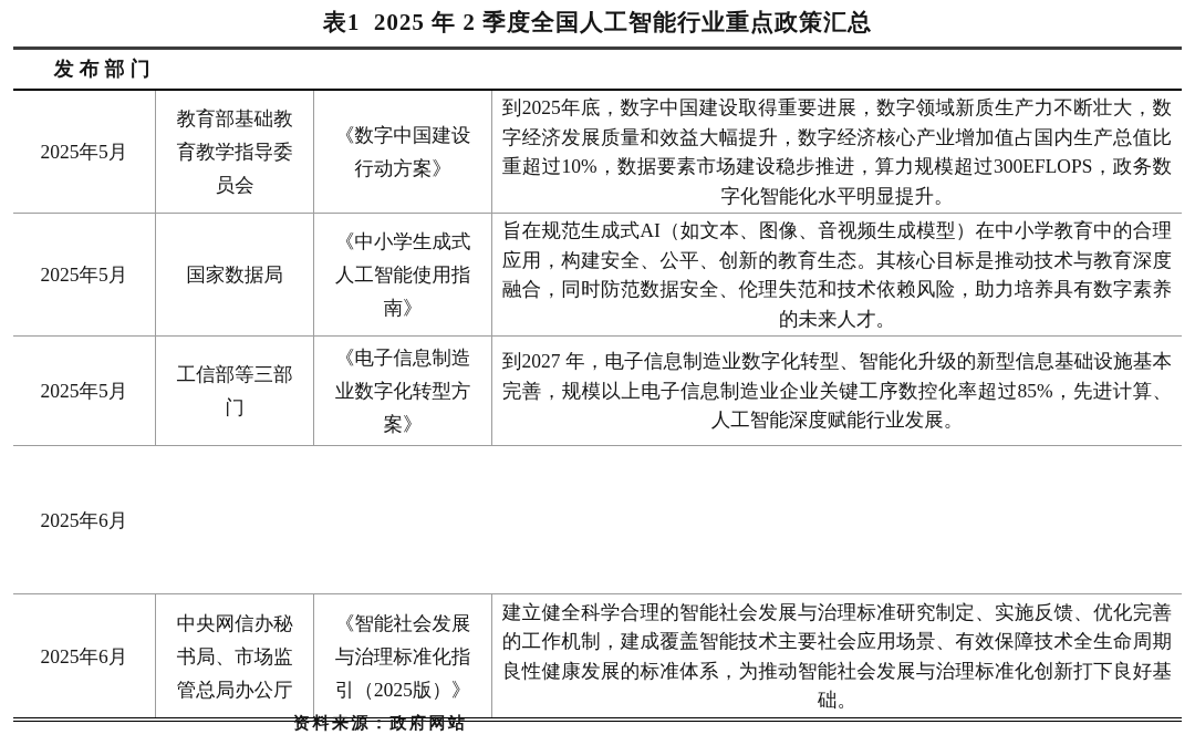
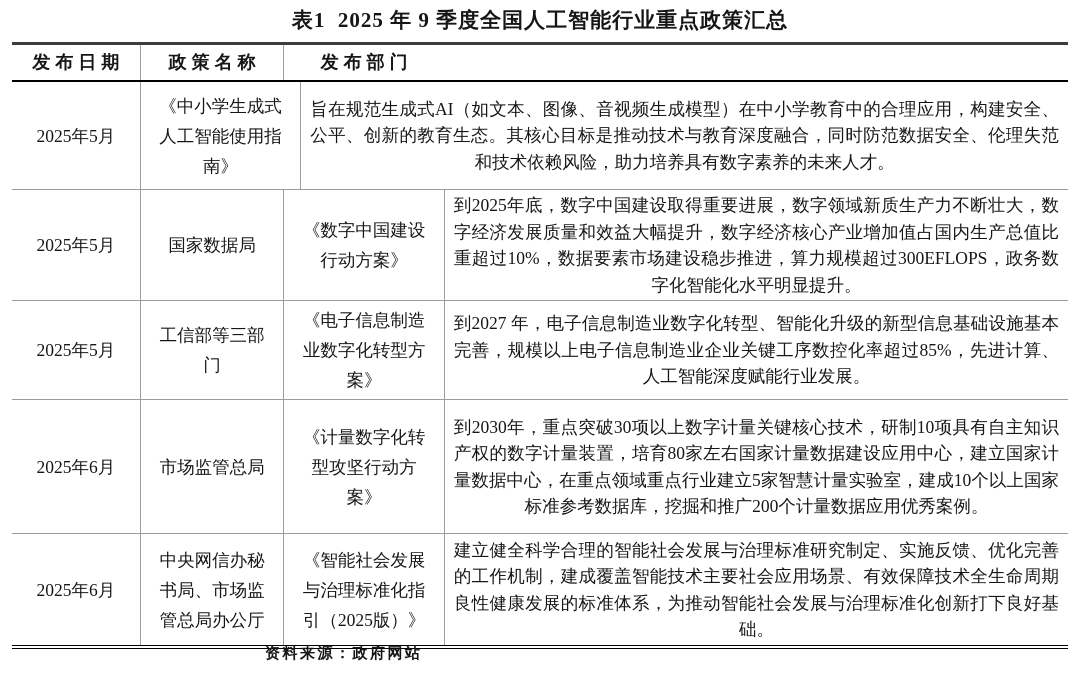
- 表1 2025 年 2 季度全国人工智能行业重点政策汇总
+ 表1 2025 年 9 季度全国人工智能行业重点政策汇总
+ 发布日期
+ 政策名称
  发布部门
  2025年5月
- 教育部基础教育教学指导委员会
- 《数字中国建设行动方案》
+ 《中小学生成式人工智能使用指南》
- 到2025年底，数字中国建设取得重要进展，数字领域新质生产力不断壮大，数字经济发展质量和效益大幅提升，数字经济核心产业增加值占国内生产总值比重超过10%，数据要素市场建设稳步推进，算力规模超过300EFLOPS，政务数字化智能化水平明显提升。
+ 旨在规范生成式AI（如文本、图像、音视频生成模型）在中小学教育中的合理应用，构建安全、公平、创新的教育生态。其核心目标是推动技术与教育深度融合，同时防范数据安全、伦理失范和技术依赖风险，助力培养具有数字素养的未来人才。
  2025年5月
  国家数据局
- 《中小学生成式人工智能使用指南》
+ 《数字中国建设行动方案》
- 旨在规范生成式AI（如文本、图像、音视频生成模型）在中小学教育中的合理应用，构建安全、公平、创新的教育生态。其核心目标是推动技术与教育深度融合，同时防范数据安全、伦理失范和技术依赖风险，助力培养具有数字素养的未来人才。
+ 到2025年底，数字中国建设取得重要进展，数字领域新质生产力不断壮大，数字经济发展质量和效益大幅提升，数字经济核心产业增加值占国内生产总值比重超过10%，数据要素市场建设稳步推进，算力规模超过300EFLOPS，政务数字化智能化水平明显提升。
  2025年5月
  工信部等三部门
  《电子信息制造业数字化转型方案》
  到2027 年，电子信息制造业数字化转型、智能化升级的新型信息基础设施基本完善，规模以上电子信息制造业企业关键工序数控化率超过85%，先进计算、人工智能深度赋能行业发展。
  2025年6月
+ 市场监管总局
+ 《计量数字化转型攻坚行动方案》
+ 到2030年，重点突破30项以上数字计量关键核心技术，研制10项具有自主知识产权的数字计量装置，培育80家左右国家计量数据建设应用中心，建立国家计量数据中心，在重点领域重点行业建立5家智慧计量实验室，建成10个以上国家标准参考数据库，挖掘和推广200个计量数据应用优秀案例。
  2025年6月
  中央网信办秘书局、市场监管总局办公厅
  《智能社会发展与治理标准化指引（2025版）》
  建立健全科学合理的智能社会发展与治理标准研究制定、实施反馈、优化完善的工作机制，建成覆盖智能技术主要社会应用场景、有效保障技术全生命周期良性健康发展的标准体系，为推动智能社会发展与治理标准化创新打下良好基础。
  资料来源：政府网站
